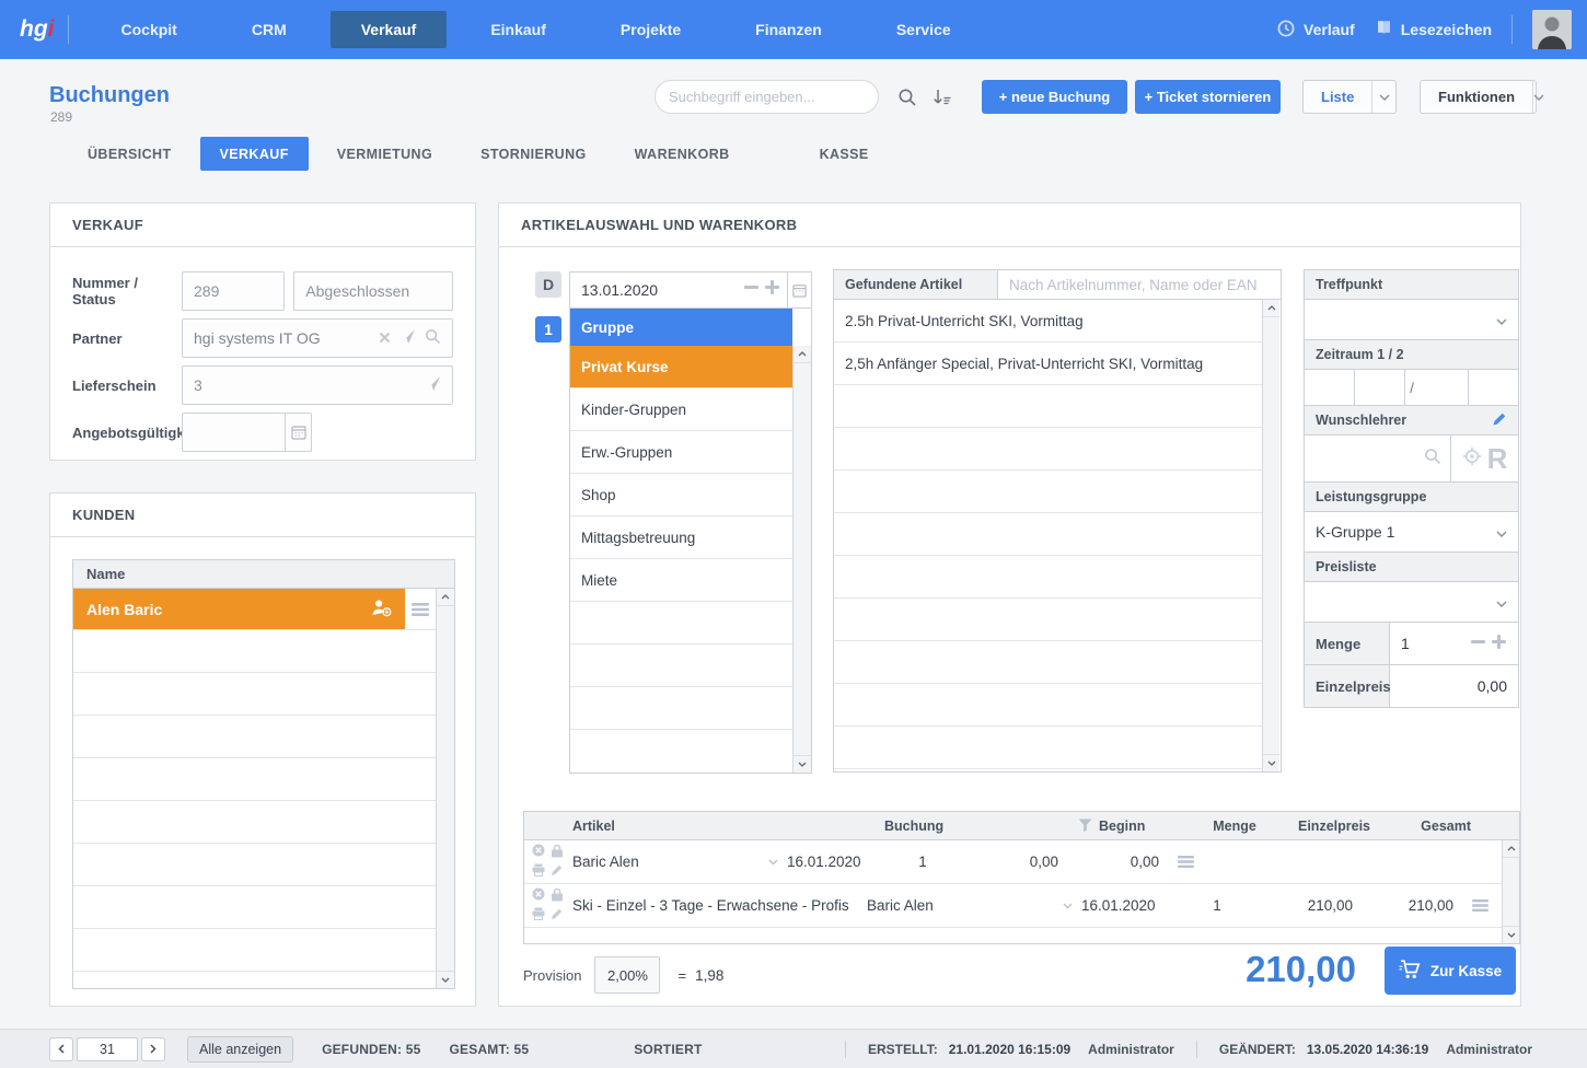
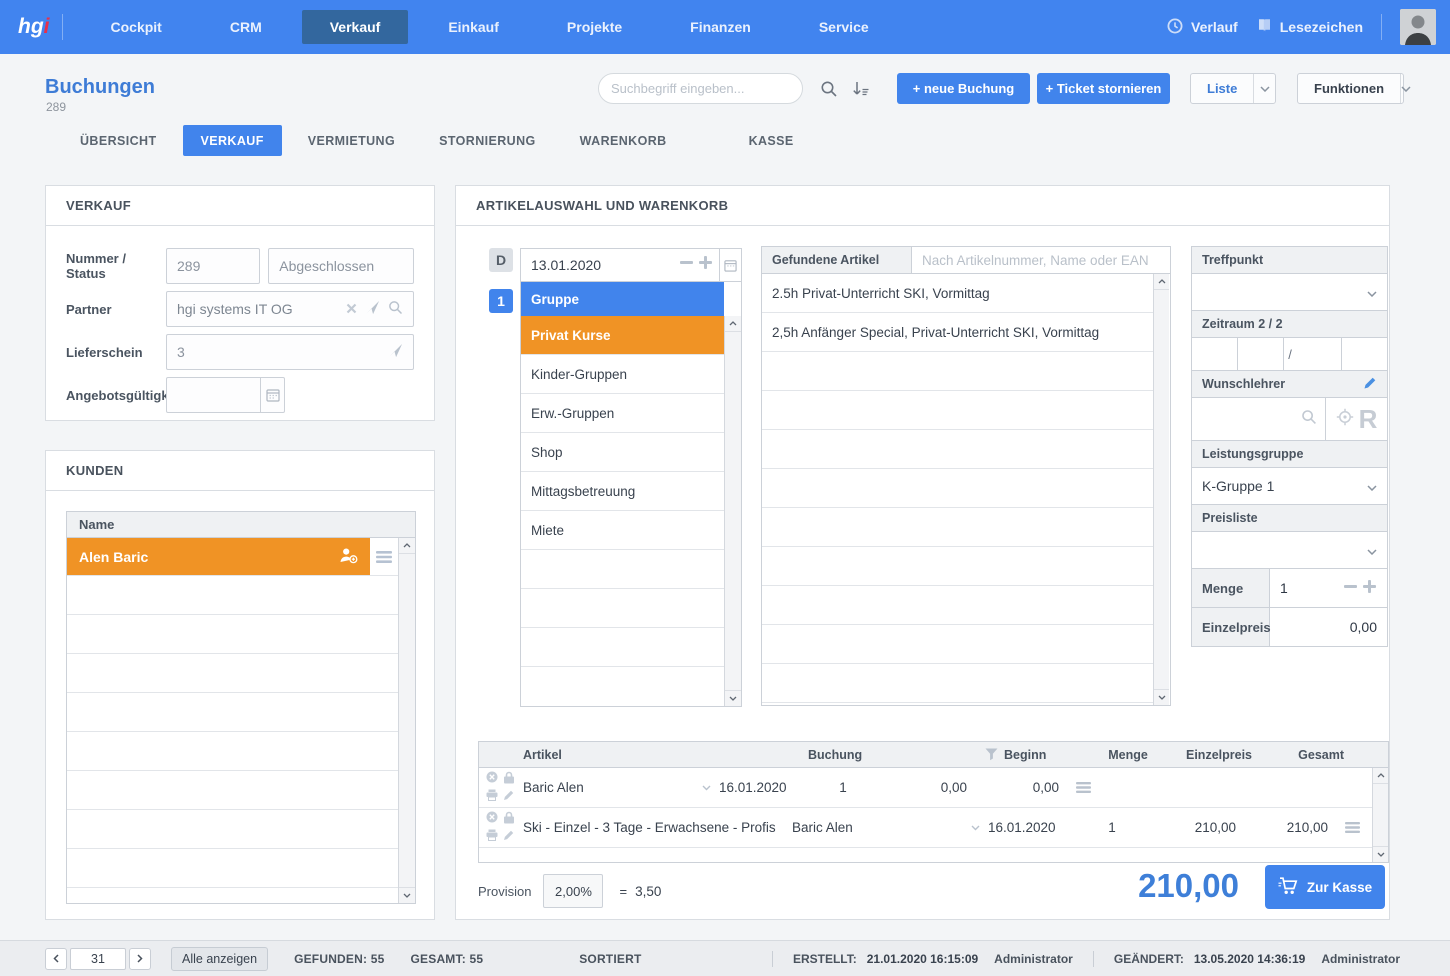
  hg
  i
  Cockpit
  CRM
  Verkauf
  Einkauf
  Projekte
  Finanzen
  Service
  Verlauf
  Lesezeichen
  Buchungen
  289
  Suchbegriff eingeben...
  + neue Buchung
  + Ticket stornieren
  Liste
  Funktionen
  ÜBERSICHT
  VERKAUF
  VERMIETUNG
  STORNIERUNG
  WARENKORB
  KASSE
  VERKAUF
  Nummer / Status
  289
  Abgeschlossen
  Partner
  hgi systems IT OG
  Lieferschein
  3
  Angebotsgültigk
  KUNDEN
  Name
  Alen Baric
  ARTIKELAUSWAHL UND WARENKORB
  D
  1
  13.01.2020
  Gruppe
  Privat Kurse
  Kinder-Gruppen
  Erw.-Gruppen
  Shop
  Mittagsbetreuung
  Miete
  Gefundene Artikel
  Nach Artikelnummer, Name oder EAN
  2.5h Privat-Unterricht SKI, Vormittag
  2,5h Anfänger Special, Privat-Unterricht SKI, Vormittag
  Treffpunkt
- Zeitraum 1 / 2
+ Zeitraum 2 / 2
  /
  Wunschlehrer
  R
  Leistungsgruppe
  K-Gruppe 1
  Preisliste
  Menge
  1
  Einzelpreis
  0,00
  Artikel
  Buchung
  Beginn
  Menge
  Einzelpreis
  Gesamt
  Baric Alen
  16.01.2020
  1
  0,00
  0,00
  Ski - Einzel - 3 Tage - Erwachsene - Profis
  Baric Alen
  16.01.2020
  1
  210,00
  210,00
  Provision
  2,00%
  =
- 1,98
+ 3,50
  210,00
  Zur Kasse
  31
  Alle anzeigen
  GEFUNDEN: 55
  GESAMT: 55
  SORTIERT
  ERSTELLT:
  21.01.2020 16:15:09
  Administrator
  GEÄNDERT:
  13.05.2020 14:36:19
  Administrator
